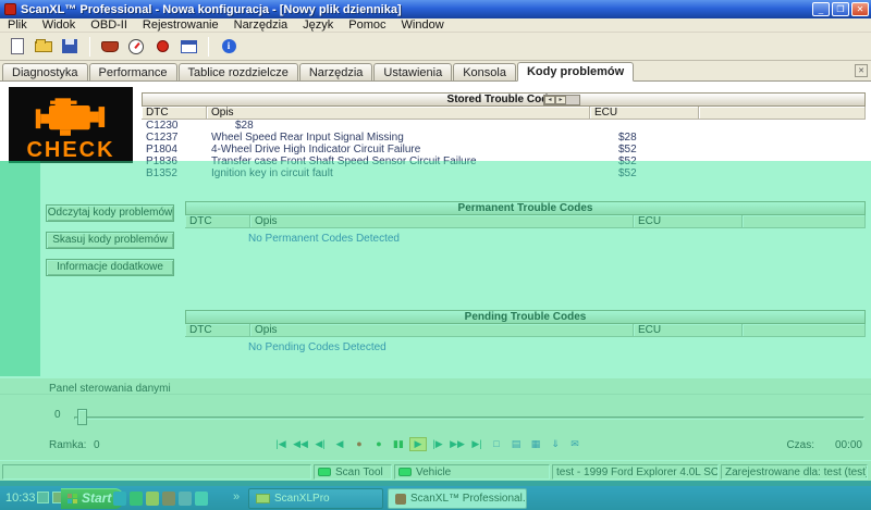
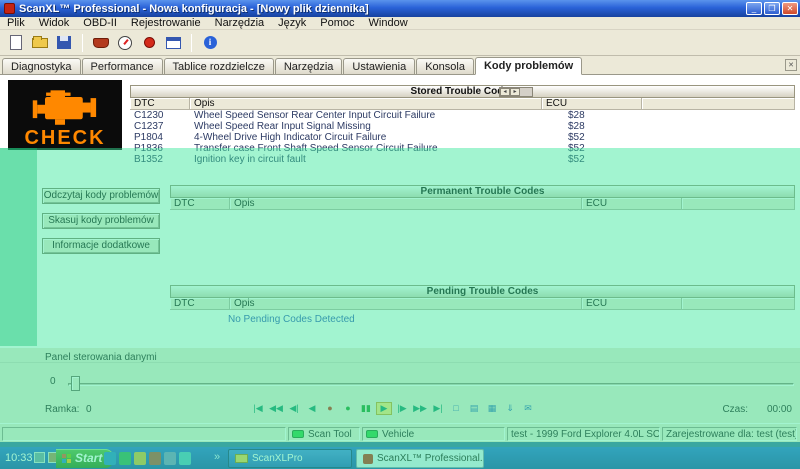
  ScanXL™ Professional - Nowa konfiguracja - [Nowy plik dziennika]
  _
  ❐
  ✕
  Plik
  Widok
  OBD-II
  Rejestrowanie
  Narzędzia
  Język
  Pomoc
  Window
  i
  Diagnostyka
  Performance
  Tablice rozdzielcze
  Narzędzia
  Ustawienia
  Konsola
  Kody problemów
  CHECK
  Stored Trouble Co
  DTC
  Opis
  ECU
  C1230
+ Wheel Speed Sensor Rear Center Input Circuit Failure
  $28
  C1237
  Wheel Speed Rear Input Signal Missing
  $28
  P1804
  4-Wheel Drive High Indicator Circuit Failure
  $52
  P1836
  Transfer case Front Shaft Speed Sensor Circuit Failure
  $52
  B1352
  Ignition key in circuit fault
  $52
  Odczytaj kody problemów
  Skasuj kody problemów
  Informacje dodatkowe
  Permanent Trouble Codes
  DTC
  Opis
  ECU
- No Permanent Codes Detected
  Pending Trouble Codes
  DTC
  Opis
  ECU
  No Pending Codes Detected
  Panel sterowania danymi
  0
  Ramka:
  0
  |◀
  ◀◀
  ◀|
  ◀
  ●
  ●
  ▮▮
  ▶
  |▶
  ▶▶
  ▶|
  □
  ▤
  ▦
  ⇓
  ✉
  Czas:
  00:00
  Scan Tool
  Vehicle
  test - 1999 Ford Explorer 4.0L SO
  Zarejestrowane dla: test (test)
  10:33
  Start
  »
  ScanXLPro
  ScanXL™ Professional.
